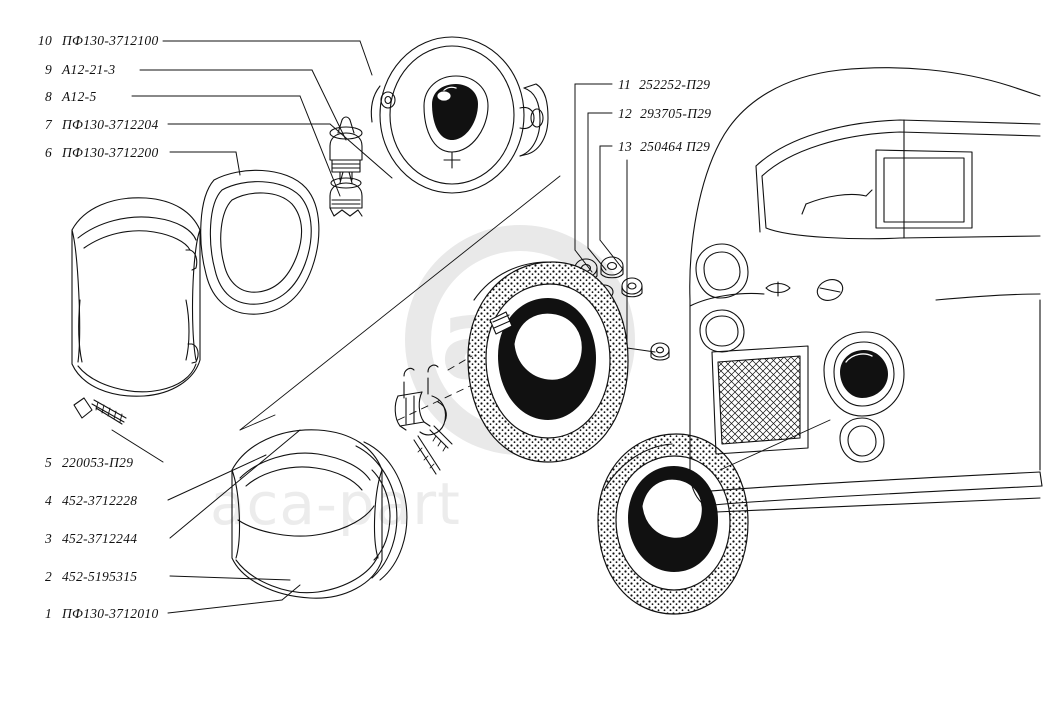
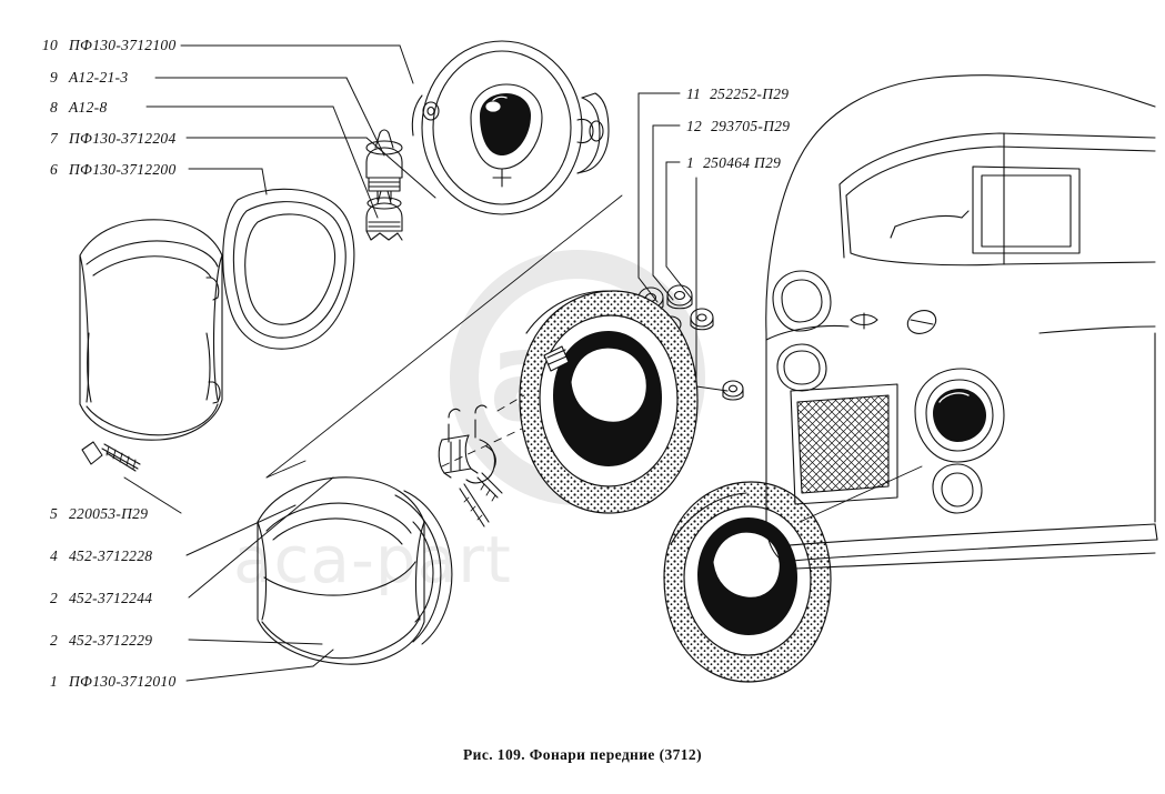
  aca-part
  10 ПФ130-3712100
  9 А12-21-3
- 8 А12-5
+ 8 А12-8
  7 ПФ130-3712204
  6 ПФ130-3712200
  5 220053-П29
  4 452-3712228
- 3 452-3712244
+ 2 452-3712244
- 2 452-5195315
+ 2 452-3712229
  1 ПФ130-3712010
  11 252252-П29
  12 293705-П29
- 13 250464 П29
+ 1 250464 П29
+ Рис. 109. Фонари передние (3712)
